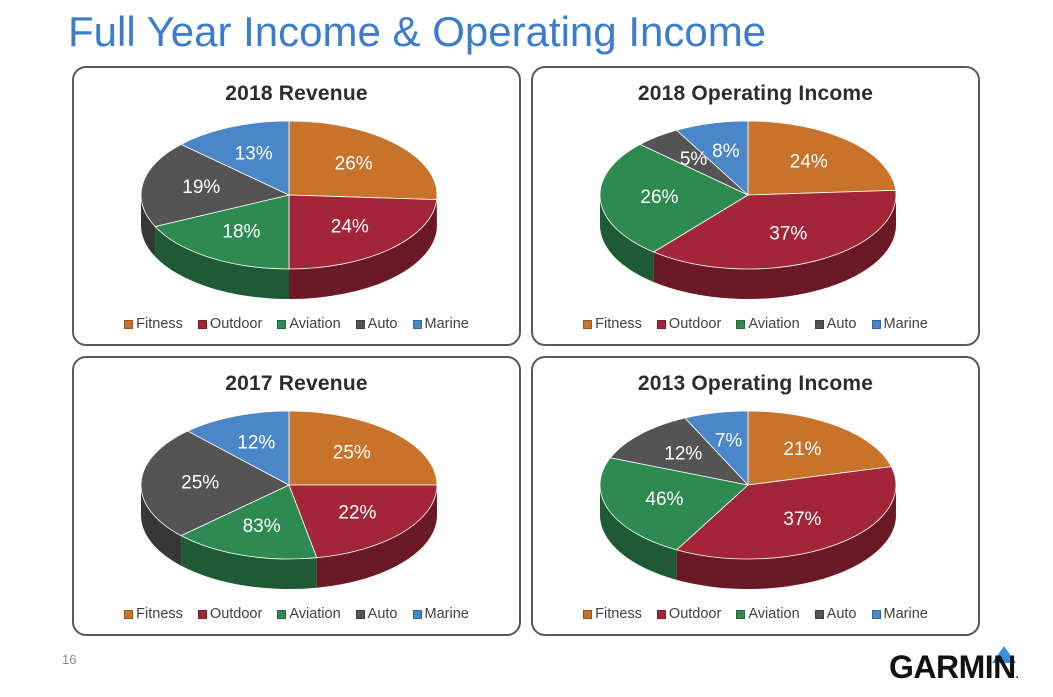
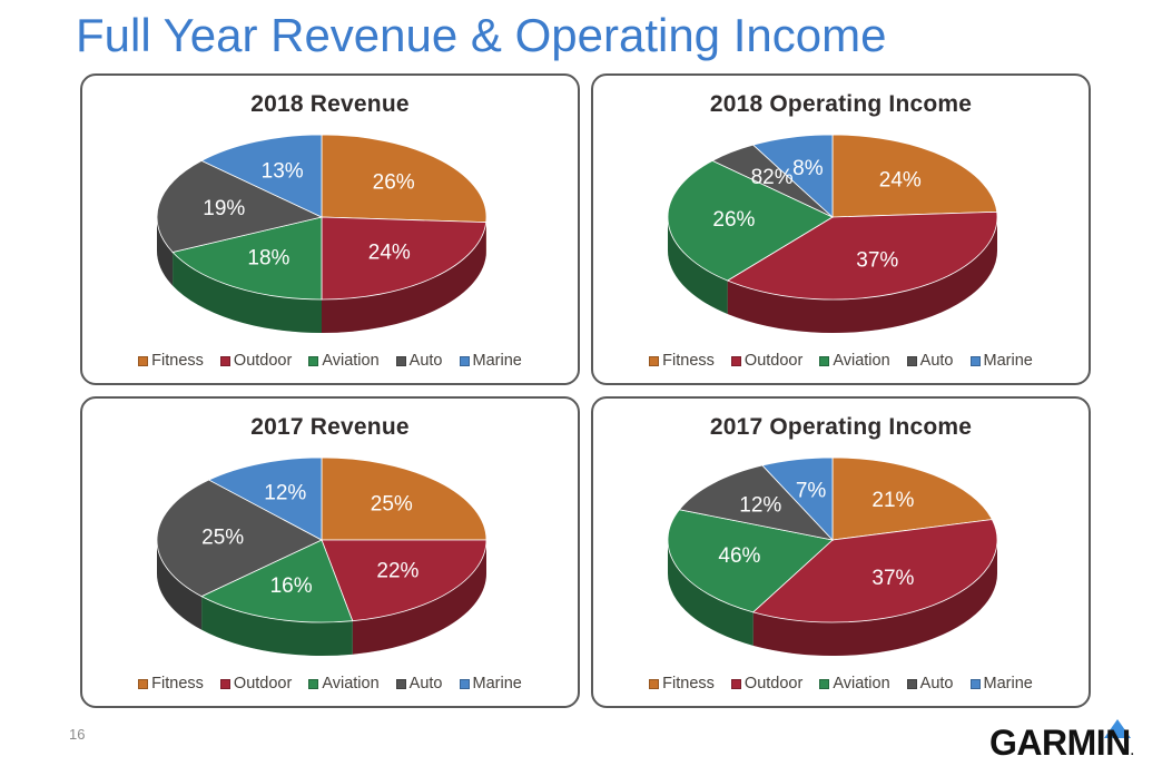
- Full Year Income & Operating Income
+ Full Year Revenue & Operating Income
  2018 Revenue
  26%
  24%
  18%
  19%
  13%
  Fitness
  Outdoor
  Aviation
  Auto
  Marine
  2018 Operating Income
  24%
  37%
  26%
- 5%
+ 82%
  8%
  Fitness
  Outdoor
  Aviation
  Auto
  Marine
  2017 Revenue
  25%
  22%
- 83%
+ 16%
  25%
  12%
  Fitness
  Outdoor
  Aviation
  Auto
  Marine
- 2013 Operating Income
+ 2017 Operating Income
  21%
  37%
  46%
  12%
  7%
  Fitness
  Outdoor
  Aviation
  Auto
  Marine
  16
  GARMIN.
